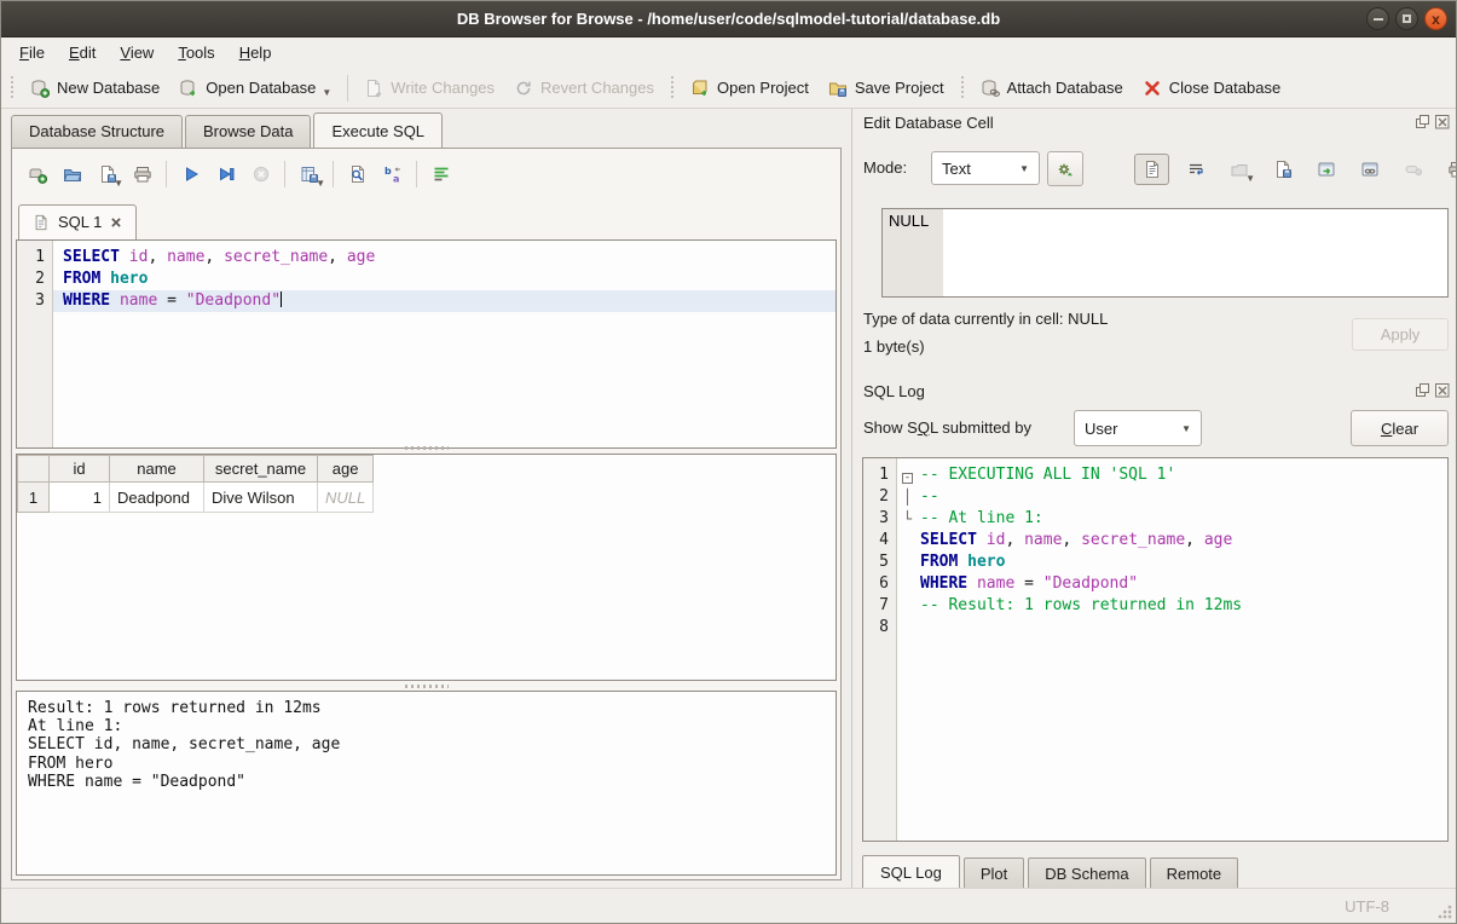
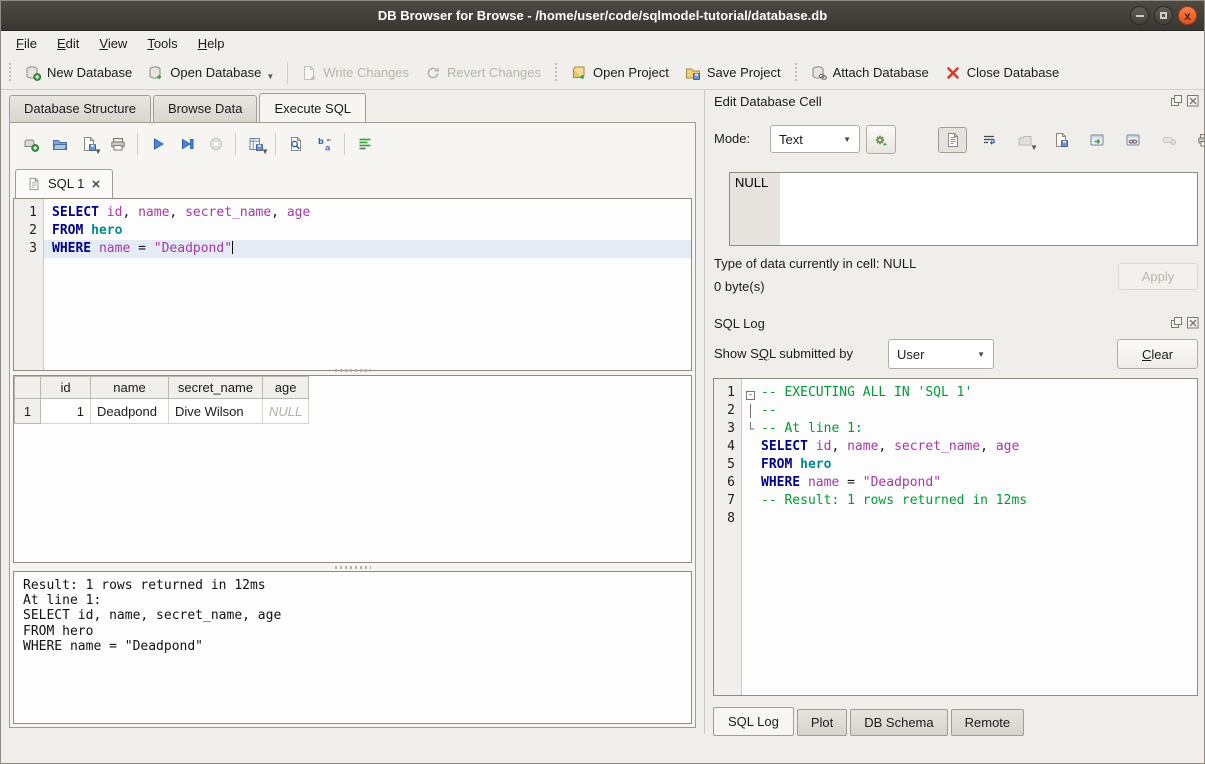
  DB Browser for Browse - /home/user/code/sqlmodel-tutorial/database.db
  x
  File
  Edit
  View
  Tools
  Help
  New Database
  Open Database
  ▼
  Write Changes
  Revert Changes
  Open Project
  Save Project
  Attach Database
  Close Database
  Database Structure
  Browse Data
  Execute SQL
  ▼
  ▼
  b
  a
  SQL 1
  1
  2
  3
  SELECT id, name, secret_name, age
  FROM hero
  WHERE name = "Deadpond"
  	id	name	secret_name	age
  1	1	Deadpond	Dive Wilson	NULL
  Result: 1 rows returned in 12ms
  At line 1:
  SELECT id, name, secret_name, age
  FROM hero
  WHERE name = "Deadpond"
  Edit Database Cell
  Mode:
  Text
  ▼
  ▼
  NULL
  Type of data currently in cell: NULL
- 1 byte(s)
+ 0 byte(s)
  Apply
  SQL Log
  Show SQL submitted by
  User
  ▼
  Clear
  1
  2
  3
  4
  5
  6
  7
  8
  -
  │
  └
  -- EXECUTING ALL IN 'SQL 1'
  --
  -- At line 1:
  SELECT id, name, secret_name, age
  FROM hero
  WHERE name = "Deadpond"
  -- Result: 1 rows returned in 12ms
  SQL Log
  Plot
  DB Schema
  Remote
- UTF-8
